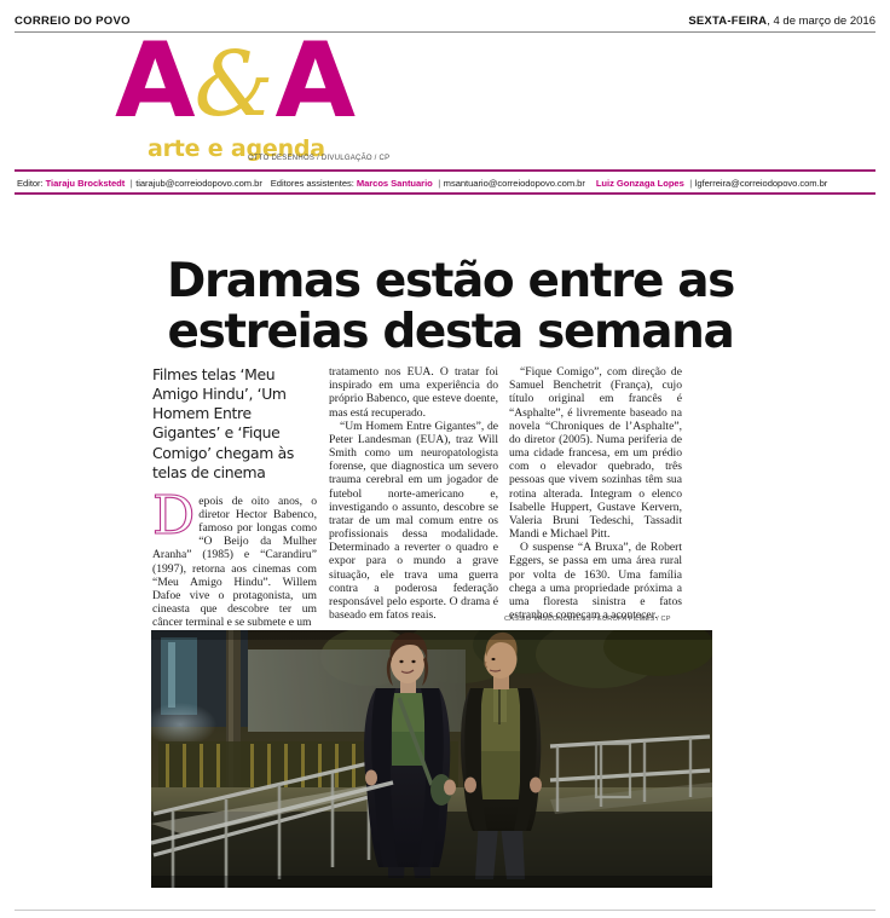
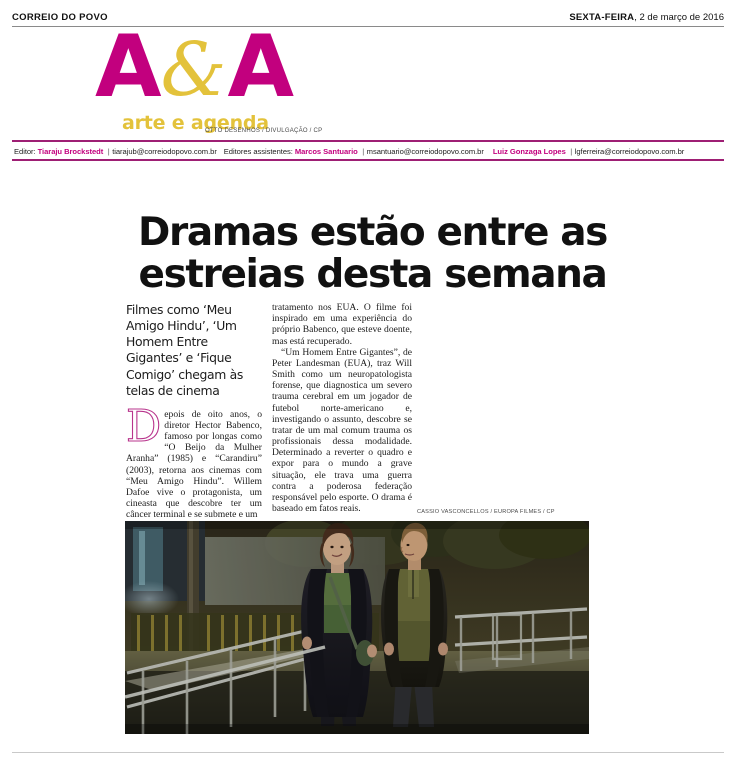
  CORREIO DO POVO
- SEXTA-FEIRA, 4 de março de 2016
+ SEXTA-FEIRA, 2 de março de 2016
  A
  &
  A
  arte e agenda
  Editor:
  Tiaraju Brockstedt
  |
  tiarajub@correiodopovo.com.br
  Editores assistentes:
  Marcos Santuario
  |
  msantuario@correiodopovo.com.br
  Luiz Gonzaga Lopes
  |
  lgferreira@correiodopovo.com.br
  Dramas estão entre as
  estreias desta semana
- Filmes telas ‘Meu Amigo Hindu’, ‘Um Homem Entre Gigantes’ e ‘Fique Comigo’ chegam às telas de cinema
+ Filmes como ‘Meu Amigo Hindu’, ‘Um Homem Entre Gigantes’ e ‘Fique Comigo’ chegam às telas de cinema
  D
- epois de oito anos, o diretor Hector Babenco, famoso por longas como “O Beijo da Mulher Aranha” (1985) e “Carandiru” (1997), retorna aos cinemas com “Meu Amigo Hindu”. Willem Dafoe vive o protagonista, um cineasta que descobre ter um câncer terminal e se submete e um
+ epois de oito anos, o diretor Hector Babenco, famoso por longas como “O Beijo da Mulher Aranha” (1985) e “Carandiru” (2003), retorna aos cinemas com “Meu Amigo Hindu”. Willem Dafoe vive o protagonista, um cineasta que descobre ter um câncer terminal e se submete e um
- tratamento nos EUA. O tratar foi inspirado em uma experiência do próprio Babenco, que esteve doente, mas está recuperado.
+ tratamento nos EUA. O filme foi inspirado em uma experiência do próprio Babenco, que esteve doente, mas está recuperado.
- “Um Homem Entre Gigantes”, de Peter Landesman (EUA), traz Will Smith como um neuropatologista forense, que diagnostica um severo trauma cerebral em um jogador de futebol norte-americano e, investigando o assunto, descobre se tratar de um mal comum entre os profissionais dessa modalidade. Determinado a reverter o quadro e expor para o mundo a grave situação, ele trava uma guerra contra a poderosa federação responsável pelo esporte. O drama é baseado em fatos reais.
+ “Um Homem Entre Gigantes”, de Peter Landesman (EUA), traz Will Smith como um neuropatologista forense, que diagnostica um severo trauma cerebral em um jogador de futebol norte-americano e, investigando o assunto, descobre se tratar de um mal comum trauma os profissionais dessa modalidade. Determinado a reverter o quadro e expor para o mundo a grave situação, ele trava uma guerra contra a poderosa federação responsável pelo esporte. O drama é baseado em fatos reais.
- “Fique Comigo”, com direção de Samuel Benchetrit (França), cujo título original em francês é “Asphalte”, é livremente baseado na novela “Chroniques de l’Asphalte”, do diretor (2005). Numa periferia de uma cidade francesa, em um prédio com o elevador quebrado, três pessoas que vivem sozinhas têm sua rotina alterada. Integram o elenco Isabelle Huppert, Gustave Kervern, Valeria Bruni Tedeschi, Tassadit Mandi e Michael Pitt.
- O suspense “A Bruxa”, de Robert Eggers, se passa em uma área rural por volta de 1630. Uma família chega a uma propriedade próxima a uma floresta sinistra e fatos estranhos começam a acontecer.
